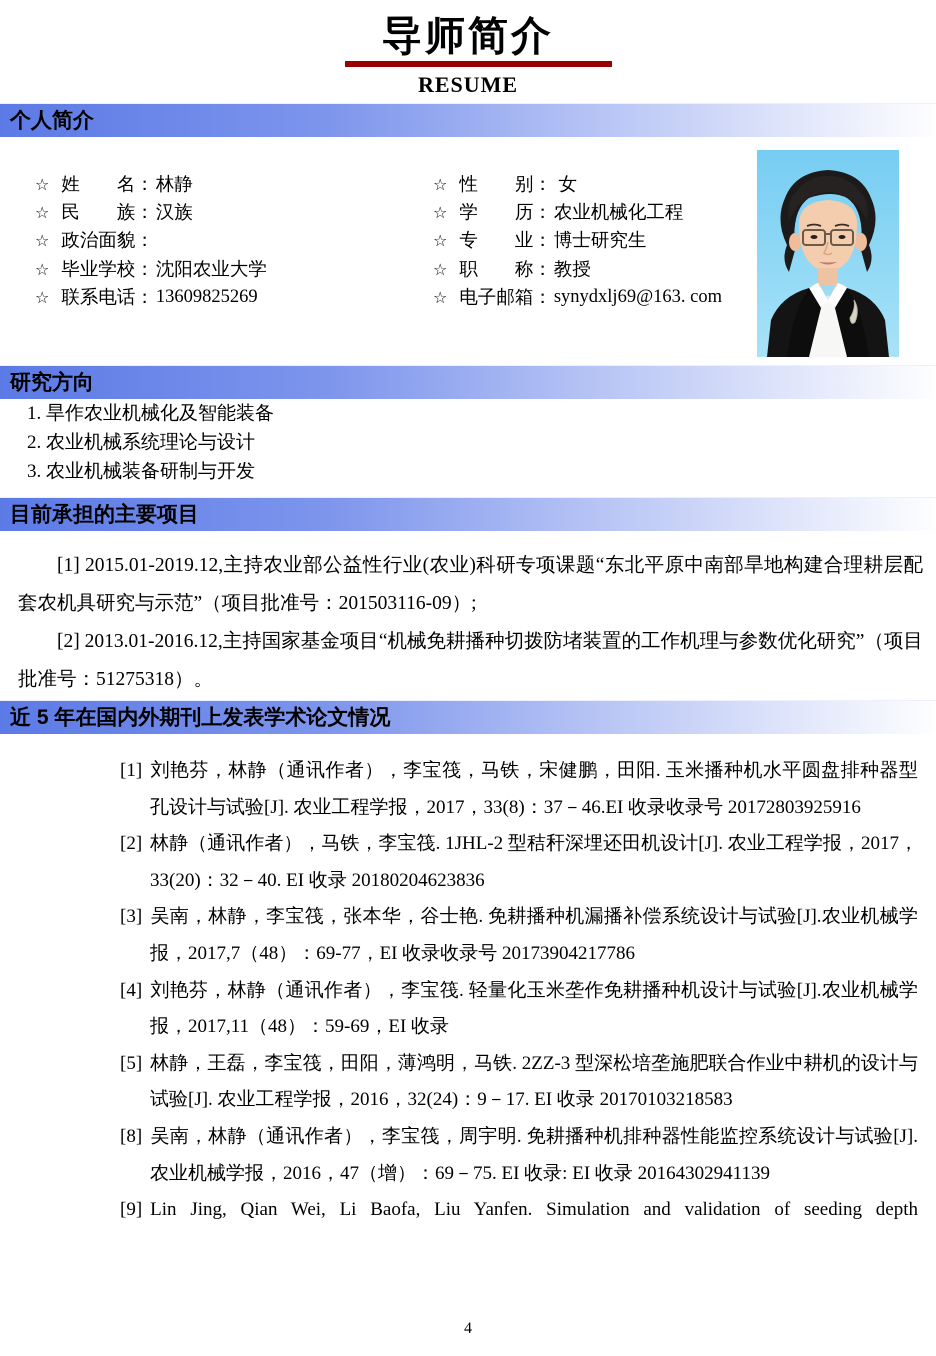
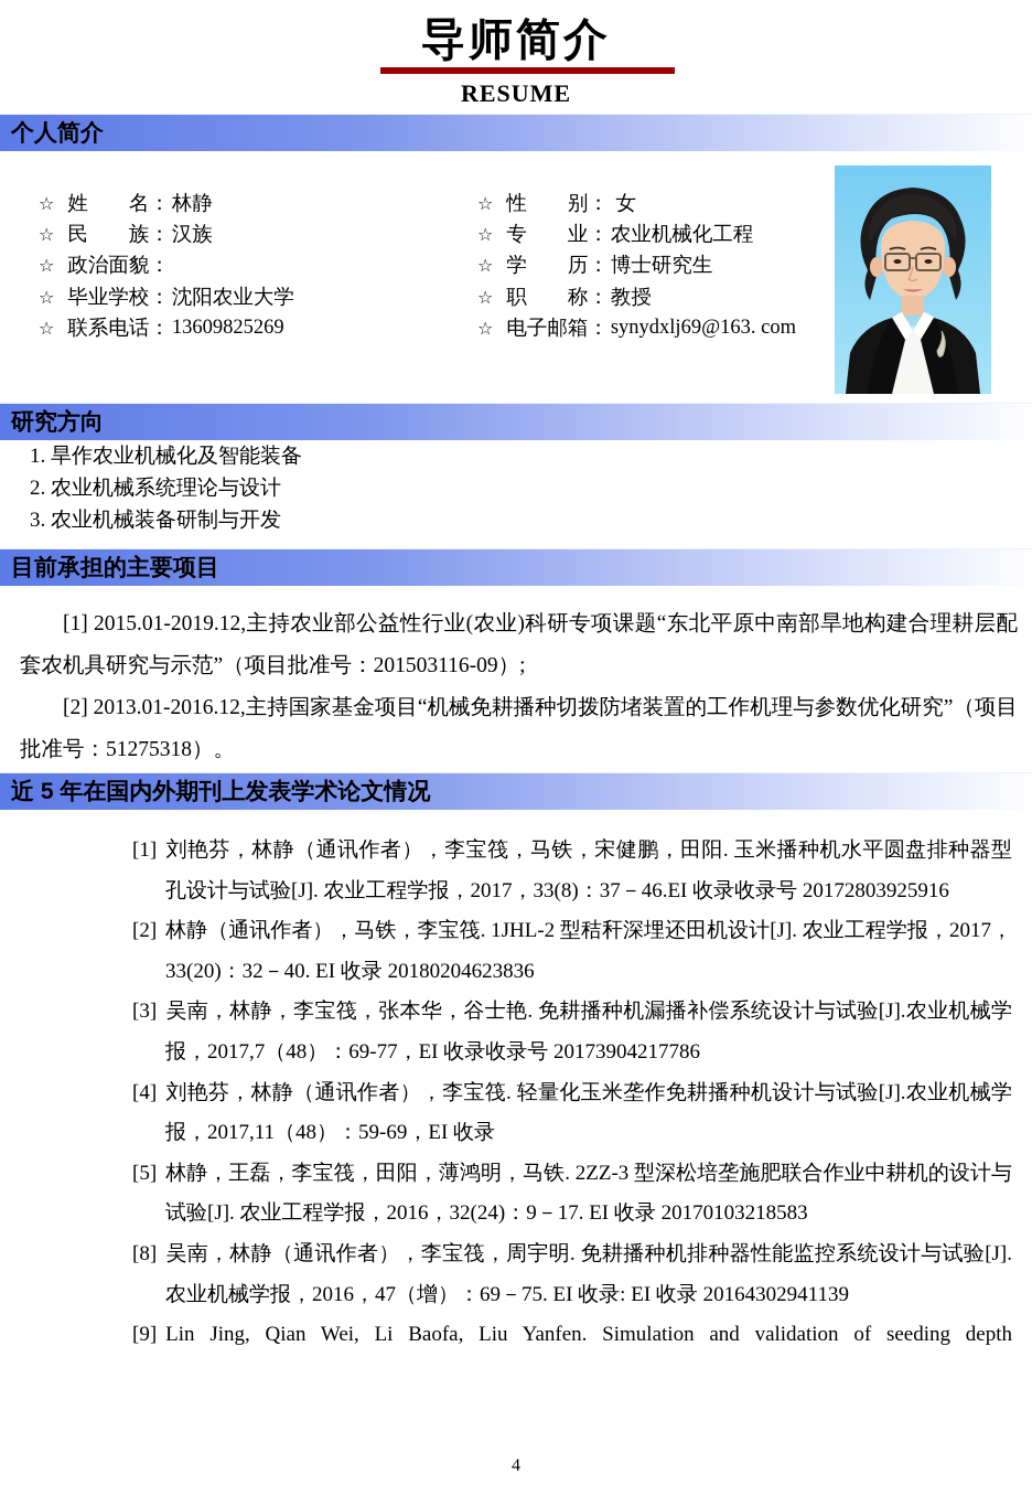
  导师简介
  RESUME
  个人简介
  ☆
  姓 名：
  林静
  ☆
  民 族：
  汉族
  ☆
  政治面貌：
  ☆
  毕业学校：
  沈阳农业大学
  ☆
  联系电话：
  13609825269
  ☆
  性 别：
  女
  ☆
- 学 历：
+ 专 业：
  农业机械化工程
  ☆
- 专 业：
+ 学 历：
  博士研究生
  ☆
  职 称：
  教授
  ☆
  电子邮箱：
  synydxlj69@163. com
  研究方向
  1. 旱作农业机械化及智能装备
  2. 农业机械系统理论与设计
  3. 农业机械装备研制与开发
  目前承担的主要项目
  [1] 2015.01-2019.12,主持农业部公益性行业(农业)科研专项课题“东北平原中南部旱地构建合理耕层配套农机具研究与示范”（项目批准号：201503116-09）;
  [2] 2013.01-2016.12,主持国家基金项目“机械免耕播种切拨防堵装置的工作机理与参数优化研究”（项目批准号：51275318）。
  近 5 年在国内外期刊上发表学术论文情况
  [1] 刘艳芬，林静（通讯作者），李宝筏，马铁，宋健鹏，田阳. 玉米播种机水平圆盘排种器型孔设计与试验[J]. 农业工程学报，2017，33(8)：37－46.EI 收录收录号 20172803925916
  [2] 林静（通讯作者），马铁，李宝筏. 1JHL-2 型秸秆深埋还田机设计[J]. 农业工程学报，2017，33(20)：32－40. EI 收录 20180204623836
  [3] 吴南，林静，李宝筏，张本华，谷士艳. 免耕播种机漏播补偿系统设计与试验[J].农业机械学报，2017,7（48）：69-77，EI 收录收录号 20173904217786
  [4] 刘艳芬，林静（通讯作者），李宝筏. 轻量化玉米垄作免耕播种机设计与试验[J].农业机械学报，2017,11（48）：59-69，EI 收录
  [5] 林静，王磊，李宝筏，田阳，薄鸿明，马铁. 2ZZ-3 型深松培垄施肥联合作业中耕机的设计与试验[J]. 农业工程学报，2016，32(24)：9－17. EI 收录 20170103218583
  [8] 吴南，林静（通讯作者），李宝筏，周宇明. 免耕播种机排种器性能监控系统设计与试验[J]. 农业机械学报，2016，47（增）：69－75. EI 收录: EI 收录 20164302941139
  [9] Lin Jing, Qian Wei, Li Baofa, Liu Yanfen. Simulation and validation of seeding depth
  4
